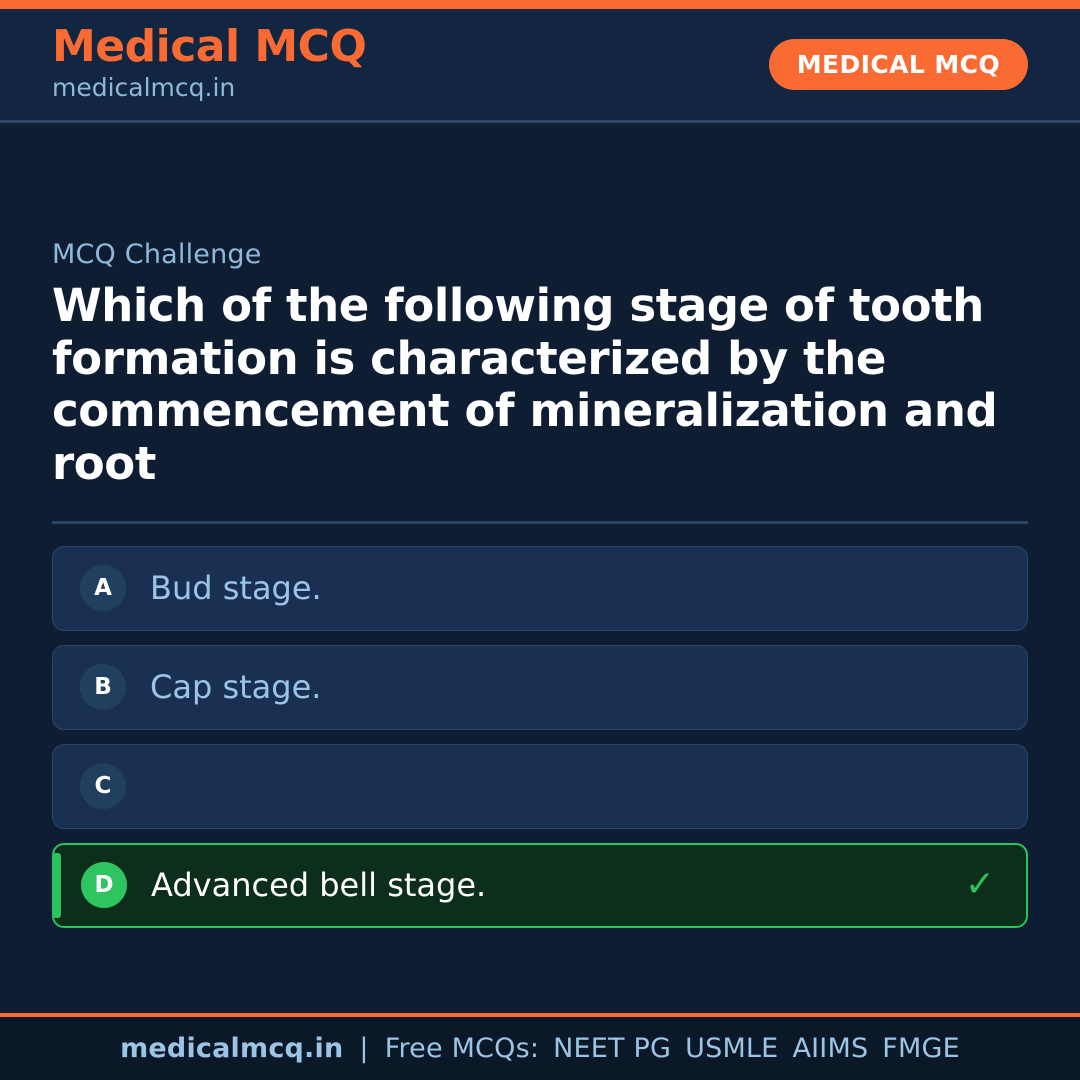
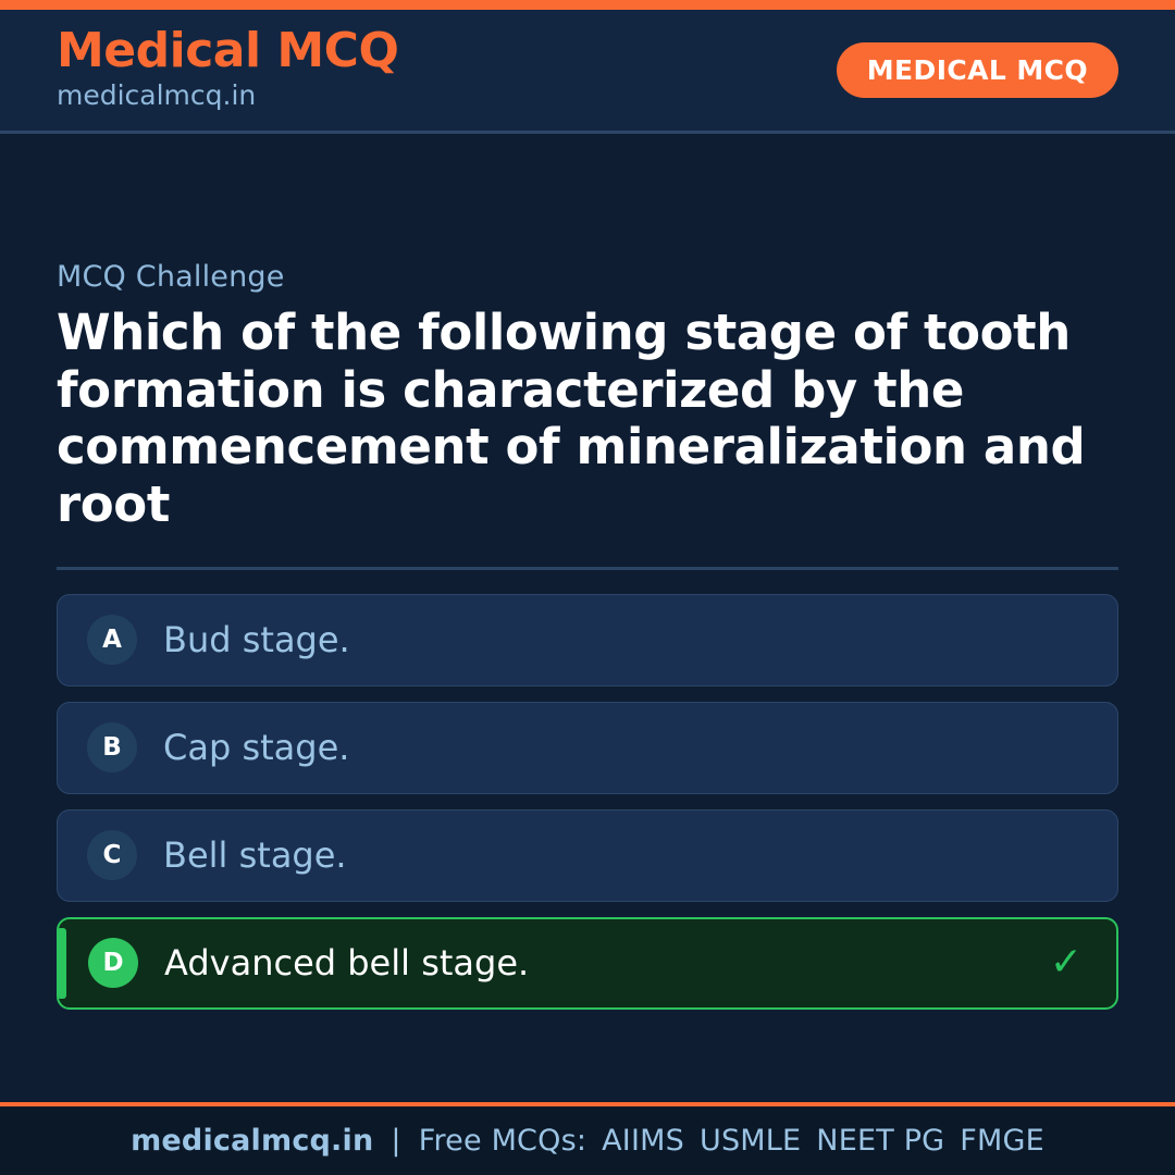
  Medical MCQ
  medicalmcq.in
  MEDICAL MCQ
  MCQ Challenge
  Which of the following stage of tooth formation is characterized by the commencement of mineralization and root
  A
  Bud stage.
  B
  Cap stage.
  C
+ Bell stage.
  D
  Advanced bell stage.
  ✓
  medicalmcq.in
  |
  Free MCQs:
- NEET PG
+ AIIMS
  USMLE
- AIIMS
+ NEET PG
  FMGE
